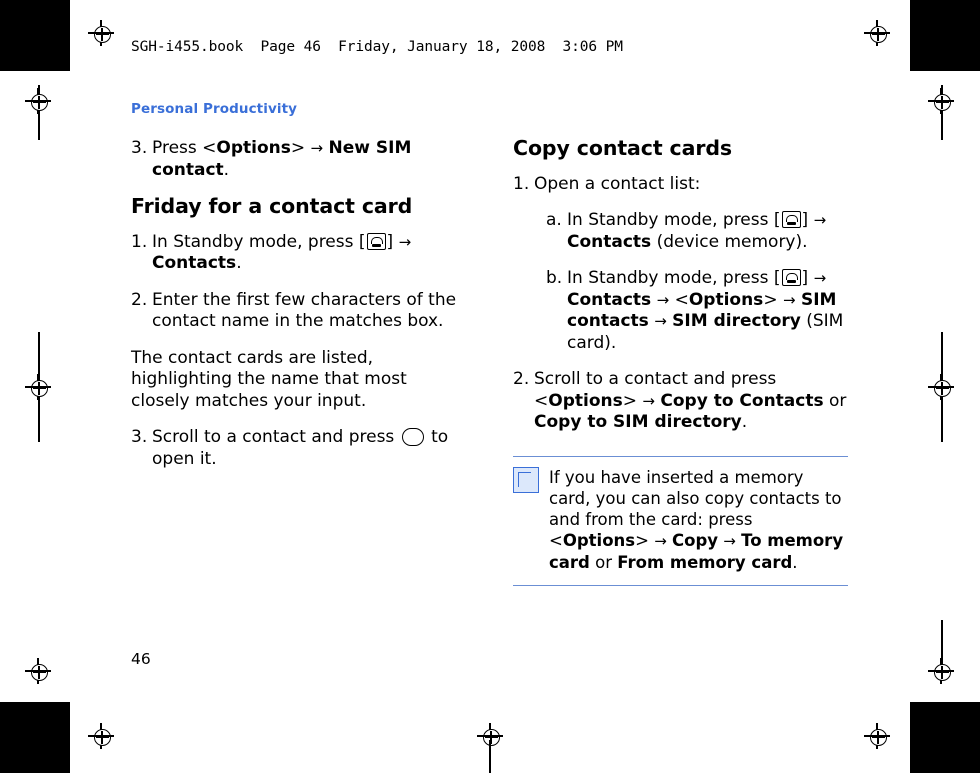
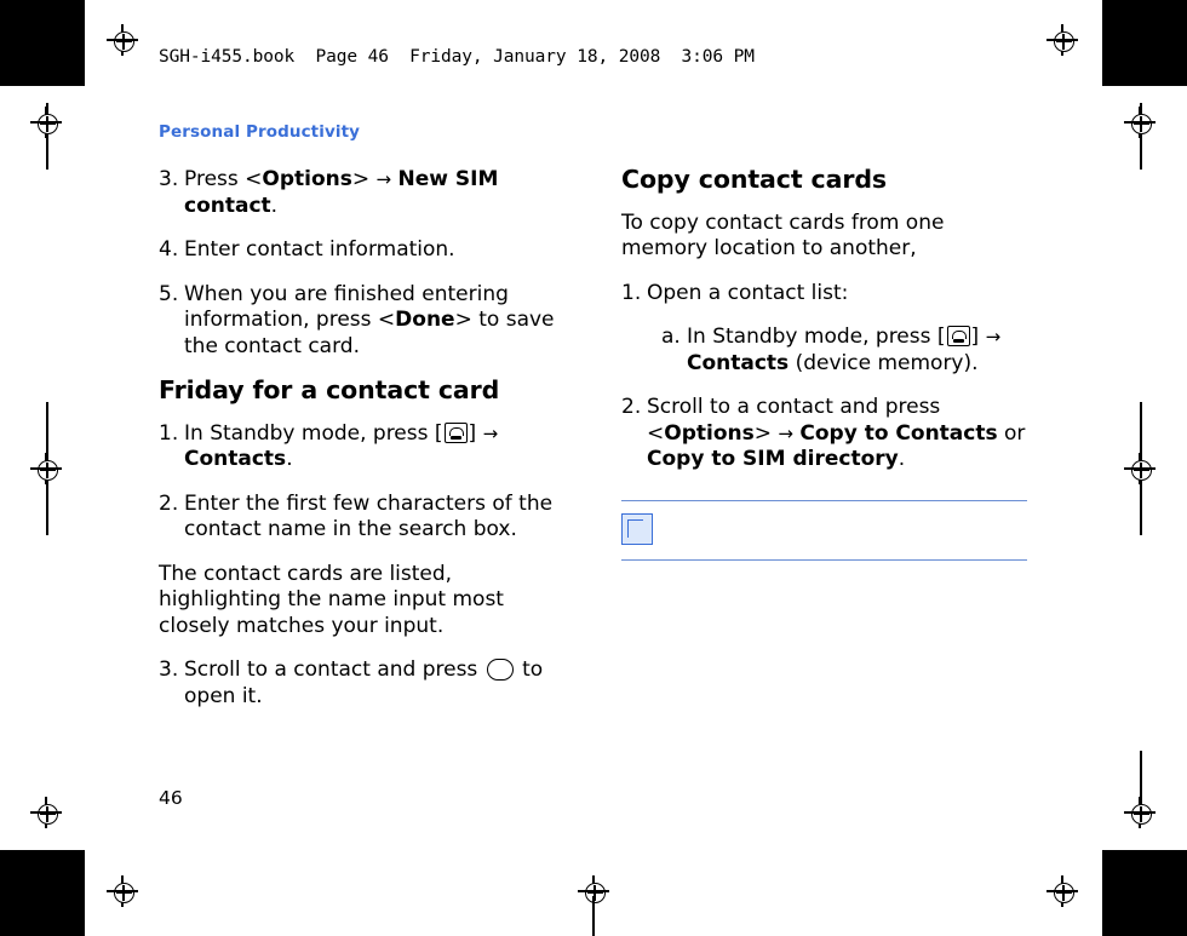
  SGH-i455.book Page 46 Friday, January 18, 2008 3:06 PM
  Personal Productivity
  3.
  Press <Options> → New SIM contact.
+ 4.
+ Enter contact information.
+ 5.
+ When you are finished entering information, press <Done> to save the contact card.
  Friday for a contact card
  1.
  In Standby mode, press [ ] → Contacts.
  2.
- Enter the first few characters of the contact name in the matches box.
+ Enter the first few characters of the contact name in the search box.
- The contact cards are listed, highlighting the name that most closely matches your input.
+ The contact cards are listed, highlighting the name input most closely matches your input.
  3.
  Scroll to a contact and press to open it.
  Copy contact cards
+ To copy contact cards from one memory location to another,
  1.
  Open a contact list:
  a.
  In Standby mode, press [ ] → Contacts (device memory).
- b.
- In Standby mode, press [ ] → Contacts → <Options> → SIM contacts → SIM directory (SIM card).
  2.
  Scroll to a contact and press <Options> → Copy to Contacts or Copy to SIM directory.
- If you have inserted a memory card, you can also copy contacts to and from the card: press <Options> → Copy → To memory card or From memory card.
  46
